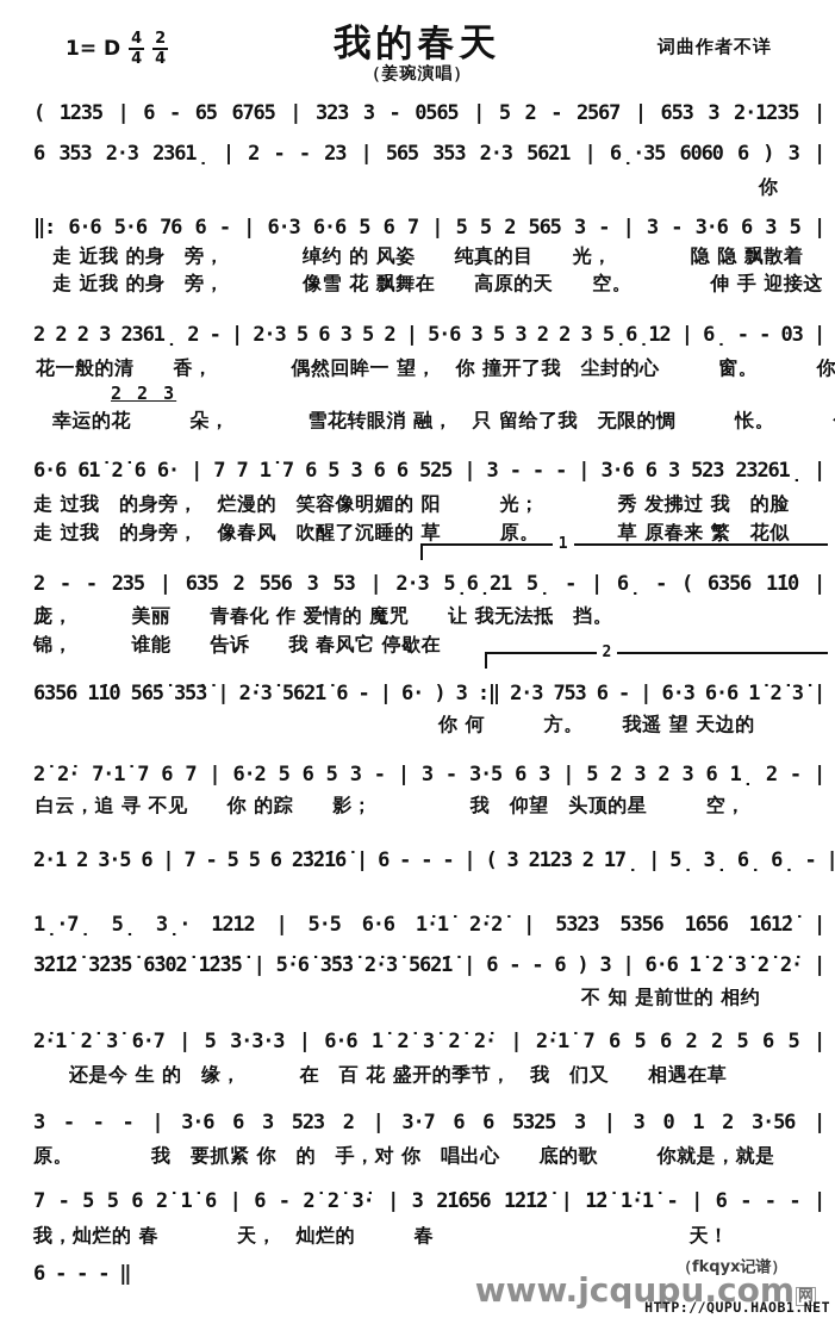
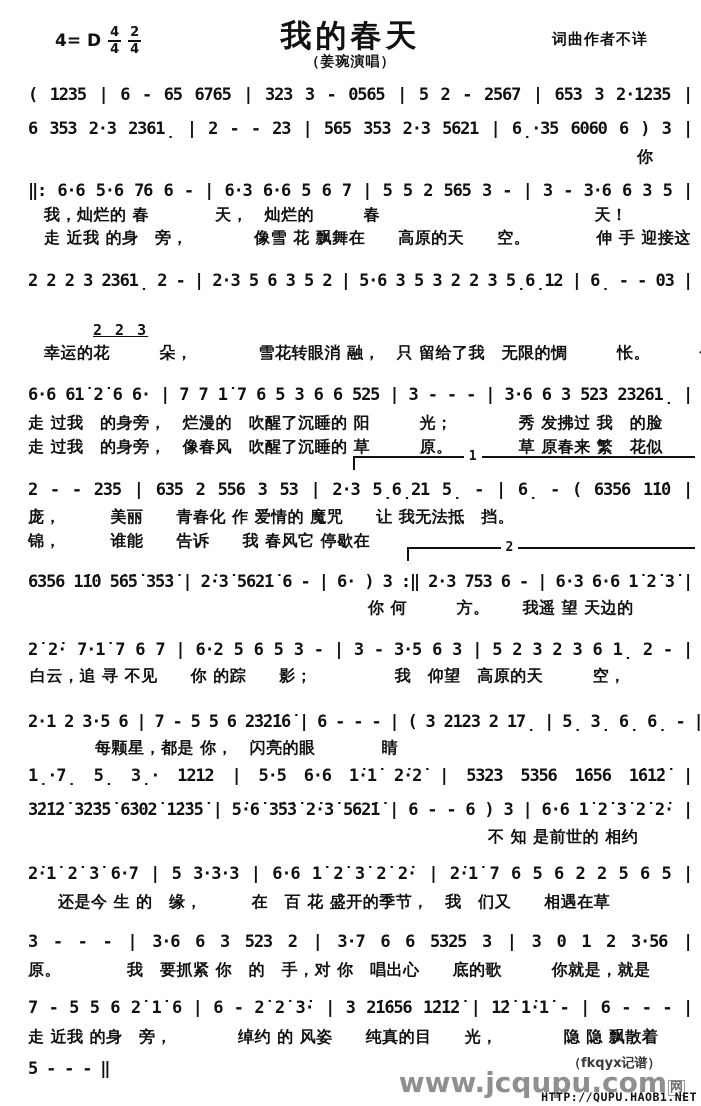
- 1= D
+ 4= D
  4
  4
  2
  4
  我的春天
  （姜琬演唱）
  词曲作者不详
  ( 1235 | 6 - 65 6765 | 323 3 - 0565 | 5 2 - 2567 | 653 3 2·1235 |
  6 353 2·3 2361̣ | 2 - - 23 | 565 353 2·3 5621 | 6̣·35 6060 6 ) 3 |
  你
  ‖: 6·6 5·6 76 6 - | 6·3 6·6 5 6 7 | 5 5 2 565 3 - | 3 - 3·6 6 3 5 |
- 走 近我 的身 旁， 绰约 的 风姿 纯真的目 光， 隐 隐 飘散着
+ 我，灿烂的 春 天， 灿烂的 春 天！
  走 近我 的身 旁， 像雪 花 飘舞在 高原的天 空。 伸 手 迎接这
  2 2 2 3 2361̣ 2 - | 2·3 5 6 3 5 2 | 5·6 3 5 3 2 2 3 5̣6̣12 | 6̣ - - 03 |
- 花一般的清 香， 偶然回眸一 望， 你 撞开了我 尘封的心 窗。 你
  2 2 3
  幸运的花 朵， 雪花转眼消 融， 只 留给了我 无限的惆 怅。
  6·6 61̇ 2̇ 6 6· | 7 7 1̇ 7 6 5 3 6 6 525 | 3 - - - | 3·6 6 3 523 23261̣ |
- 走 过我 的身旁， 烂漫的 笑容像明媚的 阳 光； 秀 发拂过 我 的脸
+ 走 过我 的身旁， 烂漫的 吹醒了沉睡的 阳 光； 秀 发拂过 我 的脸
  走 过我 的身旁， 像春风 吹醒了沉睡的 草 原。 草 原春来 繁 花似
  1
  2 - - 235 | 635 2 556 3 53 | 2·3 5̣6̣21 5̣ - | 6̣ - ( 6356 1̇1̇0 |
  庞， 美丽 青春化 作 爱情的 魔咒 让 我无法抵 挡。
  锦， 谁能 告诉 我 春风它 停歇在
  2
  6356 1̇1̇0 5̇6̇5̇ 3̇5̇3̇ | 2̇·3̇ 562̇1̇ 6 - | 6· ) 3 :‖ 2·3 753 6 - | 6·3 6·6 1̇ 2̇ 3̇ |
  你 何 方。 我遥 望 天边的
  2̇ 2̇· 7·1̇ 7 6 7 | 6·2 5 6 5 3 - | 3 - 3·5 6 3 | 5 2 3 2 3 6 1̣ 2 - |
- 白云，追 寻 不见 你 的踪 影； 我 仰望 头顶的星 空，
+ 白云，追 寻 不见 你 的踪 影； 我 仰望 高原的天 空，
  2·1 2 3·5 6 | 7 - 5 5 6 2̇3̇2̇1̇6̇ | 6 - - - | ( 3 2123 2 17̣ | 5̣ 3̣ 6̣ 6̣ - |
+ 每颗星，都是 你， 闪亮的眼 睛
  1̣·7̣ 5̣ 3̣· 1212 | 5·5 6·6 1̇·1̇ 2̇·2̇ | 5323 5356 1̇656 1̇61̇2̇ |
  3̇2̇1̇2̇ 3̇2̇3̇5̇ 6̇302̇ 1̇2̇3̇5̇ | 5̇·6̇ 3̇5̇3̇ 2̇·3̇ 562̇1̇ | 6 - - 6 ) 3 | 6·6 1̇ 2̇ 3̇ 2̇ 2̇· |
  不 知 是前世的 相约
  2̇·1̇ 2̇ 3̇ 6·7 | 5 3·3·3 | 6·6 1̇ 2̇ 3̇ 2̇ 2̇· | 2̇·1̇ 7 6 5 6 2 2 5 6 5 |
  还是今 生 的 缘， 在 百 花 盛开的季节， 我 们又 相遇在草
  3 - - - | 3·6 6 3 523 2 | 3·7 6 6 5325 3 | 3 0 1 2 3·56 |
  原。 我 要抓紧 你 的 手，对 你 唱出心 底的歌 你就是，就是
  7 - 5 5 6 2̇ 1̇ 6 | 6 - 2̇ 2̇ 3̇· | 3 2̇1̇656 1̇2̇1̇2̇ | 1̇2̇ 1̇·1̇ - | 6 - - - |
- 我，灿烂的 春 天， 灿烂的 春 天！
+ 走 近我 的身 旁， 绰约 的 风姿 纯真的目 光， 隐 隐 飘散着
- 6 - - - ‖
+ 5 - - - ‖
  （fkqyx记谱）
  www.jcqupu.com
  网
  HTTP://QUPU.HAOB1.NET
